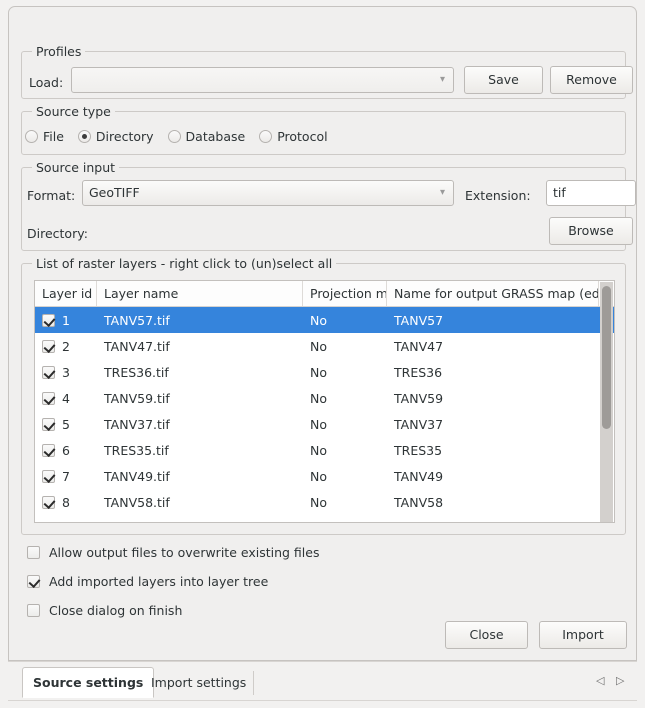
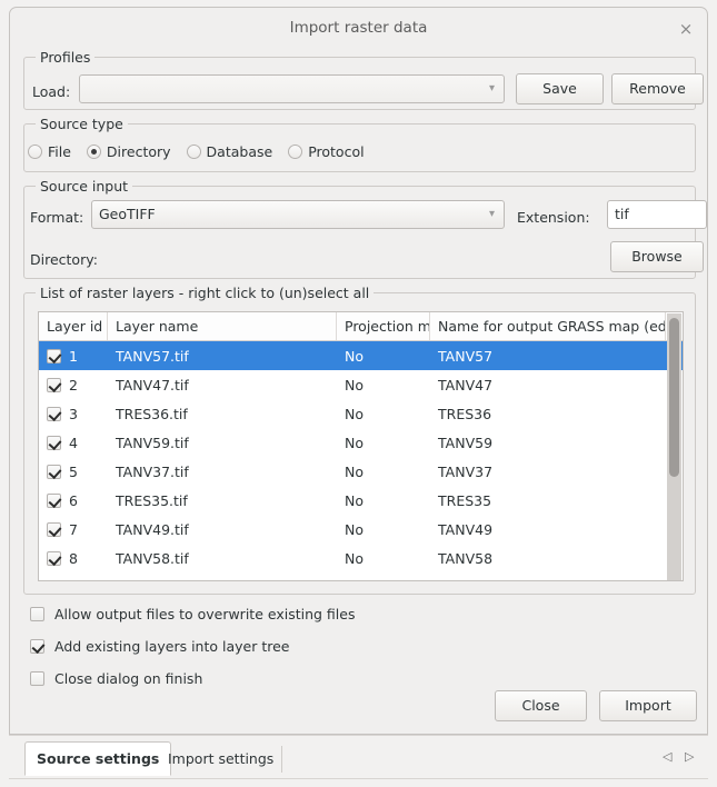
+ Import raster data
+ ×
  Profiles
  Load:
  ▾
  Save
  Remove
  Source type
  File
  Directory
  Database
  Protocol
  Source input
  Format:
  GeoTIFF
  ▾
  Extension:
  tif
  Directory:
  Browse
  List of raster layers - right click to (un)select all
  Layer id
  Layer name
  Projection m
  Name for output GRASS map (ed
  1
  TANV57.tif
  No
  TANV57
  2
  TANV47.tif
  No
  TANV47
  3
  TRES36.tif
  No
  TRES36
  4
  TANV59.tif
  No
  TANV59
  5
  TANV37.tif
  No
  TANV37
  6
  TRES35.tif
  No
  TRES35
  7
  TANV49.tif
  No
  TANV49
  8
  TANV58.tif
  No
  TANV58
  Allow output files to overwrite existing files
- Add imported layers into layer tree
+ Add existing layers into layer tree
  Close dialog on finish
  Close
  Import
  Source settings
  Import settings
  ◁
  ▷
